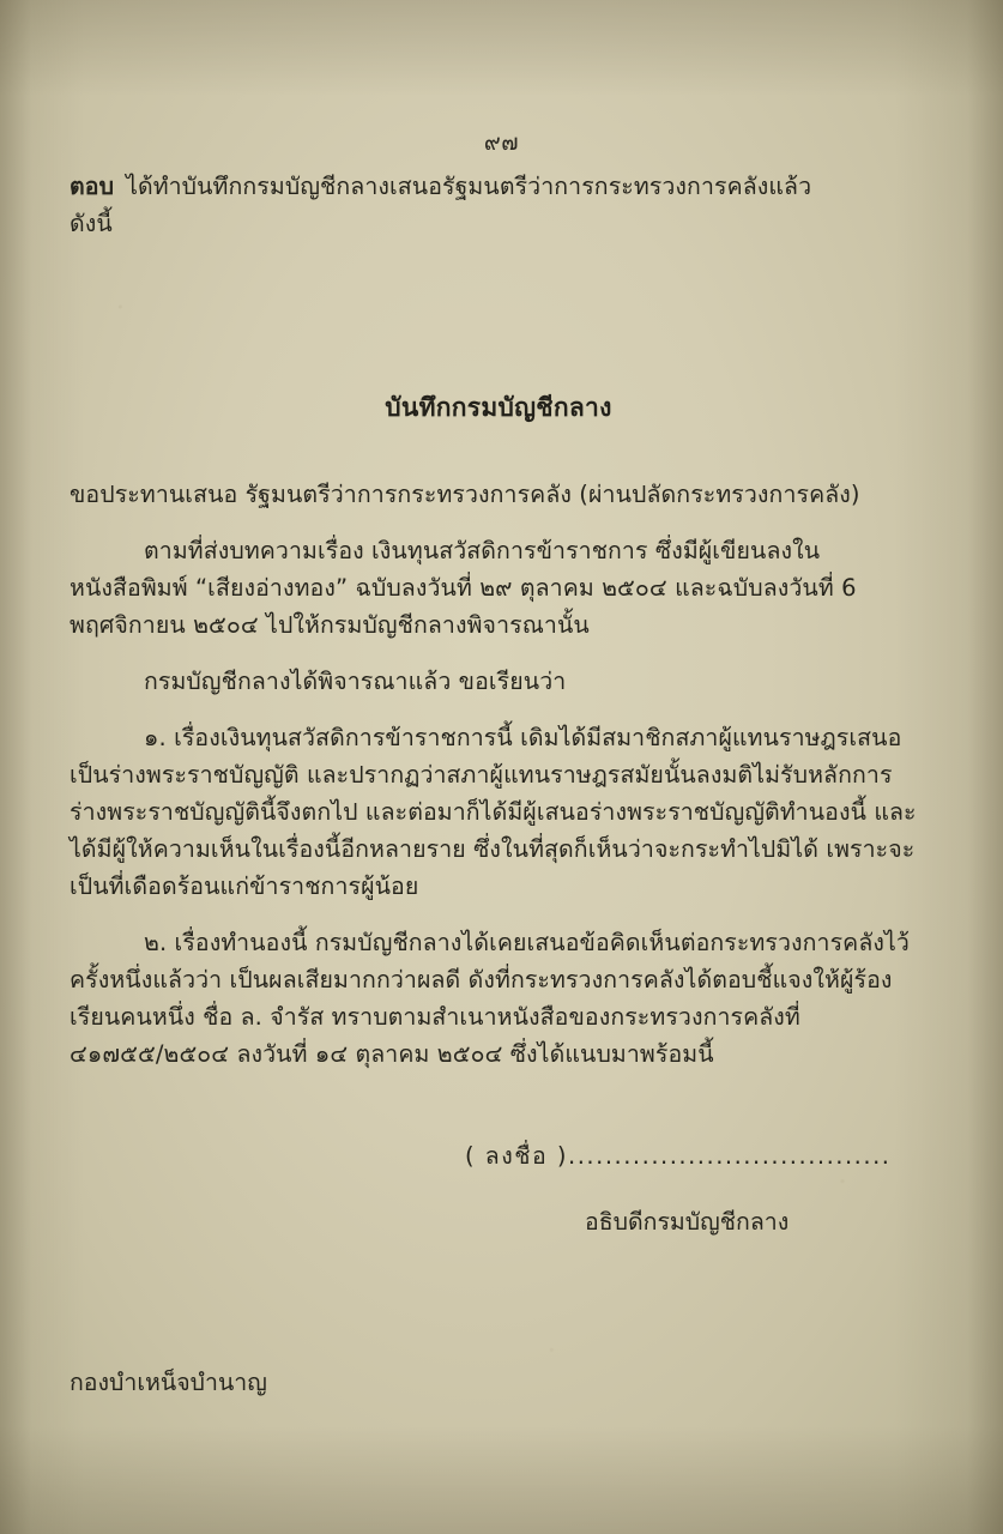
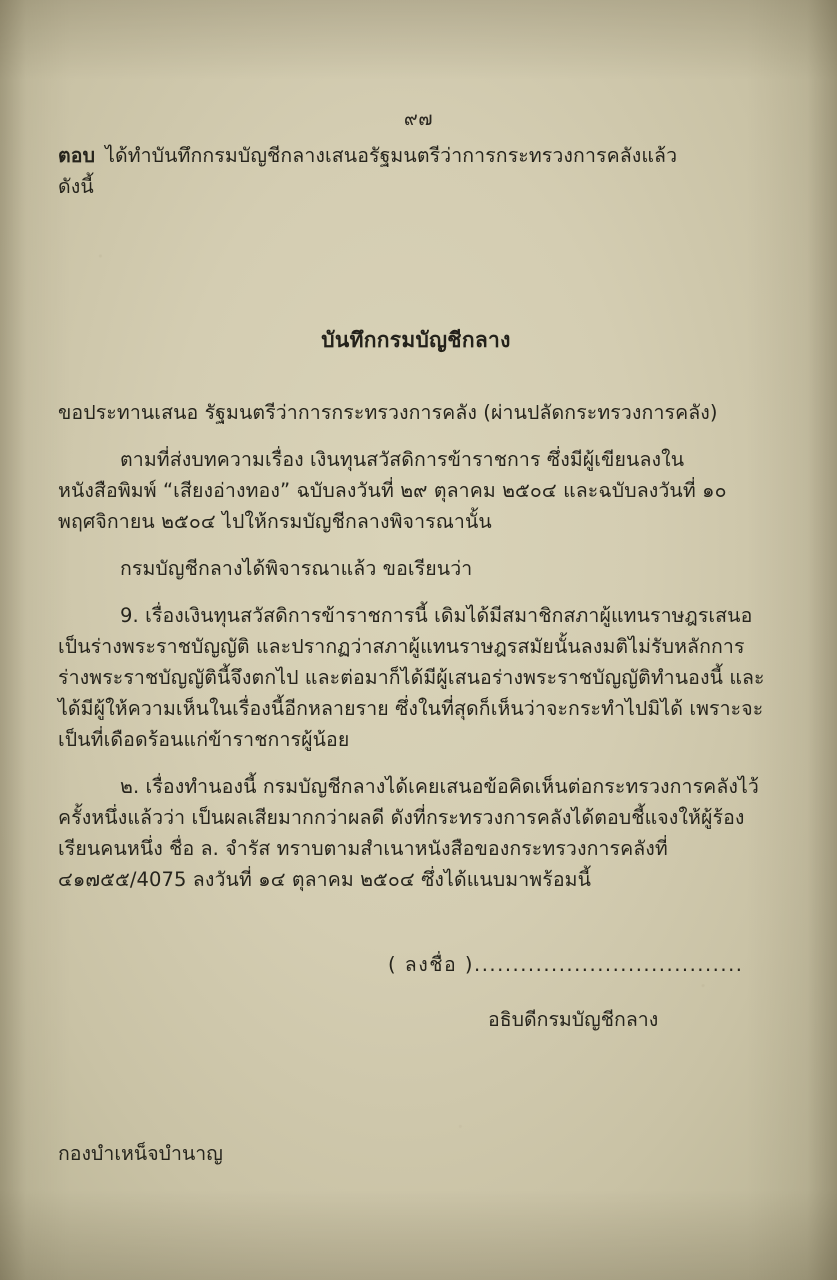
  ๙๗
  ตอบ ได้ทำบันทึกกรมบัญชีกลางเสนอรัฐมนตรีว่าการกระทรวงการคลังแล้ว
  ดังนี้
  บันทึกกรมบัญชีกลาง
  ขอประทานเสนอ รัฐมนตรีว่าการกระทรวงการคลัง (ผ่านปลัดกระทรวงการคลัง)
- ตามที่ส่งบทความเรื่อง เงินทุนสวัสดิการข้าราชการ ซึ่งมีผู้เขียนลงในหนังสือพิมพ์ “เสียงอ่างทอง” ฉบับลงวันที่ ๒๙ ตุลาคม ๒๕๐๔ และฉบับลงวันที่ 6 พฤศจิกายน ๒๕๐๔ ไปให้กรมบัญชีกลางพิจารณานั้น
+ ตามที่ส่งบทความเรื่อง เงินทุนสวัสดิการข้าราชการ ซึ่งมีผู้เขียนลงในหนังสือพิมพ์ “เสียงอ่างทอง” ฉบับลงวันที่ ๒๙ ตุลาคม ๒๕๐๔ และฉบับลงวันที่ ๑๐ พฤศจิกายน ๒๕๐๔ ไปให้กรมบัญชีกลางพิจารณานั้น
  กรมบัญชีกลางได้พิจารณาแล้ว ขอเรียนว่า
- ๑. เรื่องเงินทุนสวัสดิการข้าราชการนี้ เดิมได้มีสมาชิกสภาผู้แทนราษฎรเสนอเป็นร่างพระราชบัญญัติ และปรากฏว่าสภาผู้แทนราษฎรสมัยนั้นลงมติไม่รับหลักการ ร่างพระราชบัญญัตินี้จึงตกไป และต่อมาก็ได้มีผู้เสนอร่างพระราชบัญญัติทำนองนี้ และได้มีผู้ให้ความเห็นในเรื่องนี้อีกหลายราย ซึ่งในที่สุดก็เห็นว่าจะกระทำไปมิได้ เพราะจะเป็นที่เดือดร้อนแก่ข้าราชการผู้น้อย
+ 9. เรื่องเงินทุนสวัสดิการข้าราชการนี้ เดิมได้มีสมาชิกสภาผู้แทนราษฎรเสนอเป็นร่างพระราชบัญญัติ และปรากฏว่าสภาผู้แทนราษฎรสมัยนั้นลงมติไม่รับหลักการ ร่างพระราชบัญญัตินี้จึงตกไป และต่อมาก็ได้มีผู้เสนอร่างพระราชบัญญัติทำนองนี้ และได้มีผู้ให้ความเห็นในเรื่องนี้อีกหลายราย ซึ่งในที่สุดก็เห็นว่าจะกระทำไปมิได้ เพราะจะเป็นที่เดือดร้อนแก่ข้าราชการผู้น้อย
- ๒. เรื่องทำนองนี้ กรมบัญชีกลางได้เคยเสนอข้อคิดเห็นต่อกระทรวงการคลังไว้ครั้งหนึ่งแล้วว่า เป็นผลเสียมากกว่าผลดี ดังที่กระทรวงการคลังได้ตอบชี้แจงให้ผู้ร้องเรียนคนหนึ่ง ชื่อ ล. จำรัส ทราบตามสำเนาหนังสือของกระทรวงการคลังที่ ๔๑๗๕๕/๒๕๐๔ ลงวันที่ ๑๔ ตุลาคม ๒๕๐๔ ซึ่งได้แนบมาพร้อมนี้
+ ๒. เรื่องทำนองนี้ กรมบัญชีกลางได้เคยเสนอข้อคิดเห็นต่อกระทรวงการคลังไว้ครั้งหนึ่งแล้วว่า เป็นผลเสียมากกว่าผลดี ดังที่กระทรวงการคลังได้ตอบชี้แจงให้ผู้ร้องเรียนคนหนึ่ง ชื่อ ล. จำรัส ทราบตามสำเนาหนังสือของกระทรวงการคลังที่ ๔๑๗๕๕/4075 ลงวันที่ ๑๔ ตุลาคม ๒๕๐๔ ซึ่งได้แนบมาพร้อมนี้
  ( ลงชื่อ )...................................
  อธิบดีกรมบัญชีกลาง
  กองบำเหน็จบำนาญ
